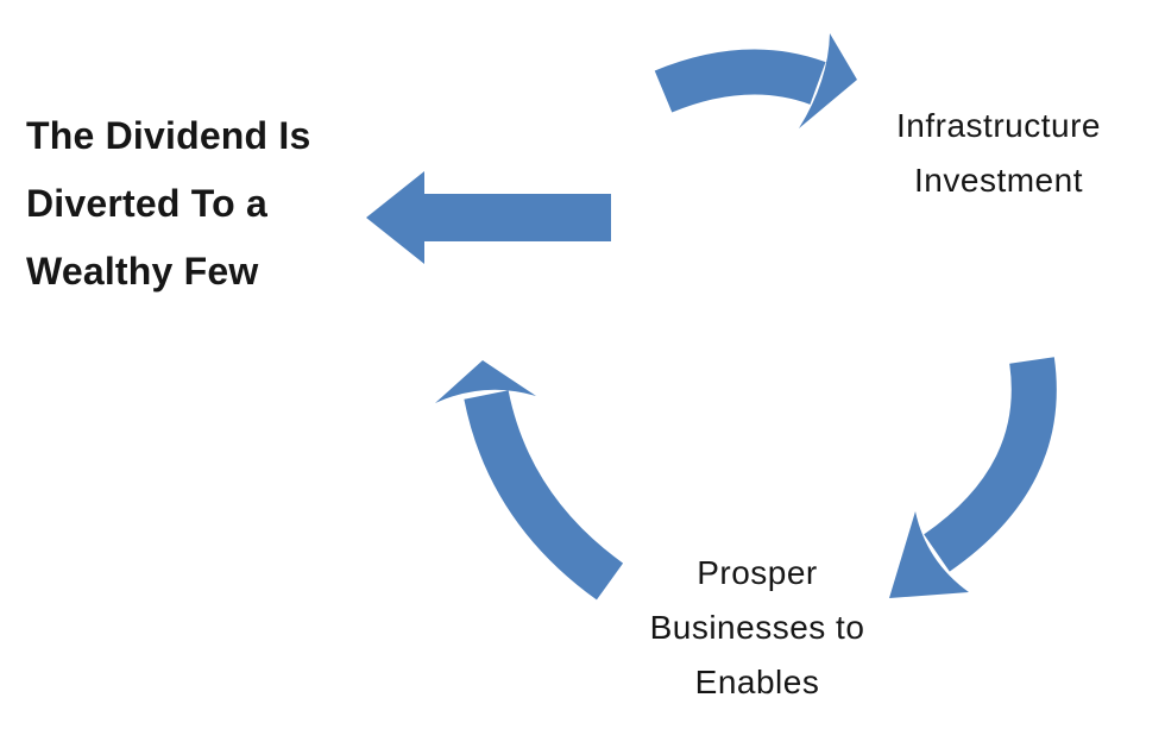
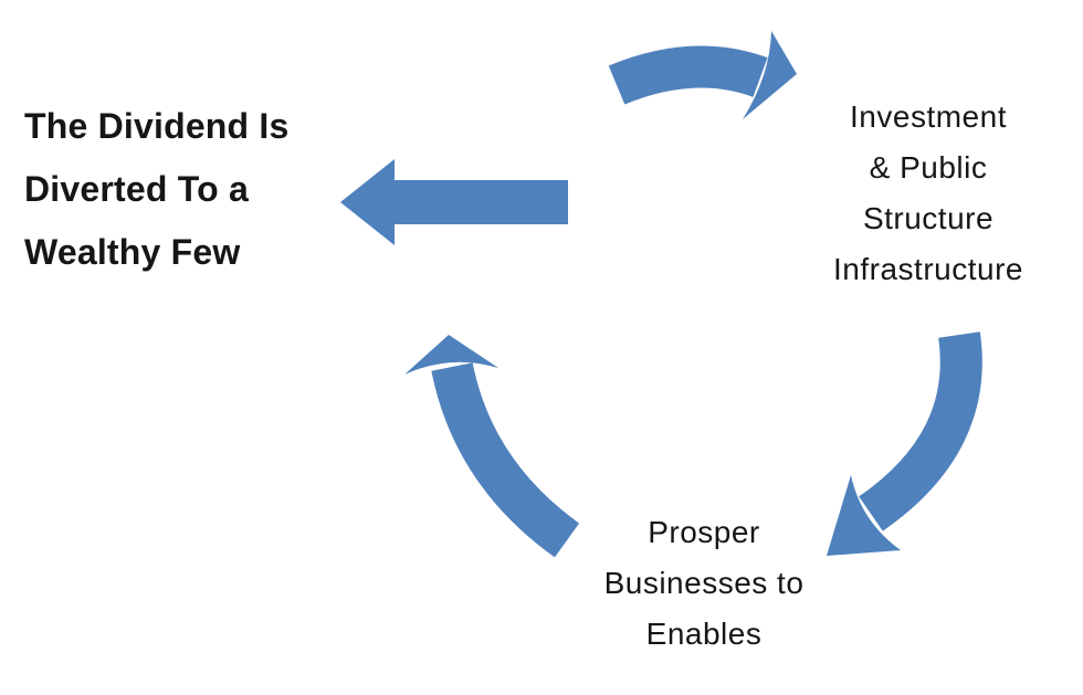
  The Dividend Is
  Diverted To a
  Wealthy Few
- Infrastructure
+ Investment
+ & Public
+ Structure
- Investment
+ Infrastructure
  Prosper
  Businesses to
  Enables
